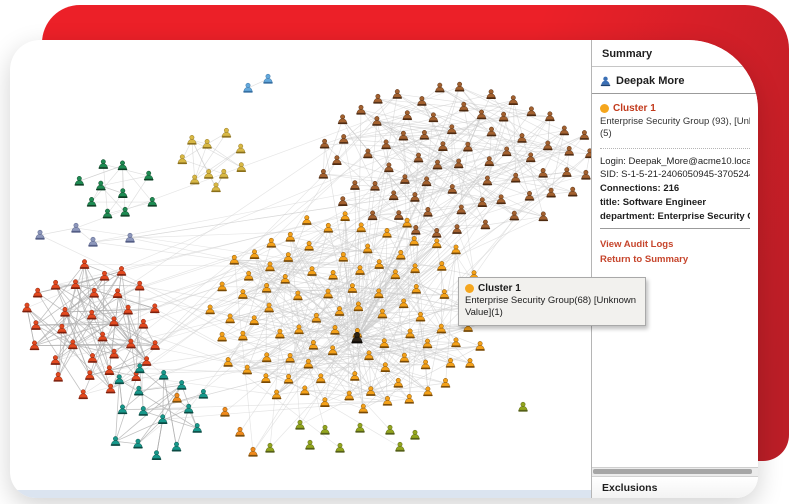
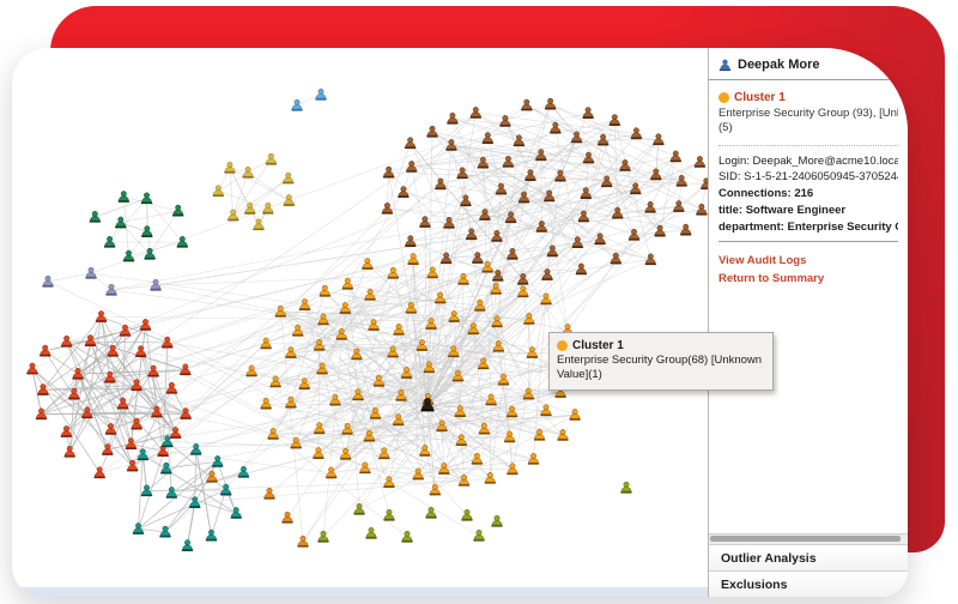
  Cluster 1
  Enterprise Security Group(68) [Unknown Value](1)
- Summary
  Deepak More
  Cluster 1
  Enterprise Security Group (93), [Un
  (5)
  Login: Deepak_More@acme10.loca
  SID: S-1-5-21-2406050945-370524
  Connections: 216
  title: Software Engineer
  department: Enterprise Security
  View Audit Logs
  Return to Summary
+ Outlier Analysis
  Exclusions
